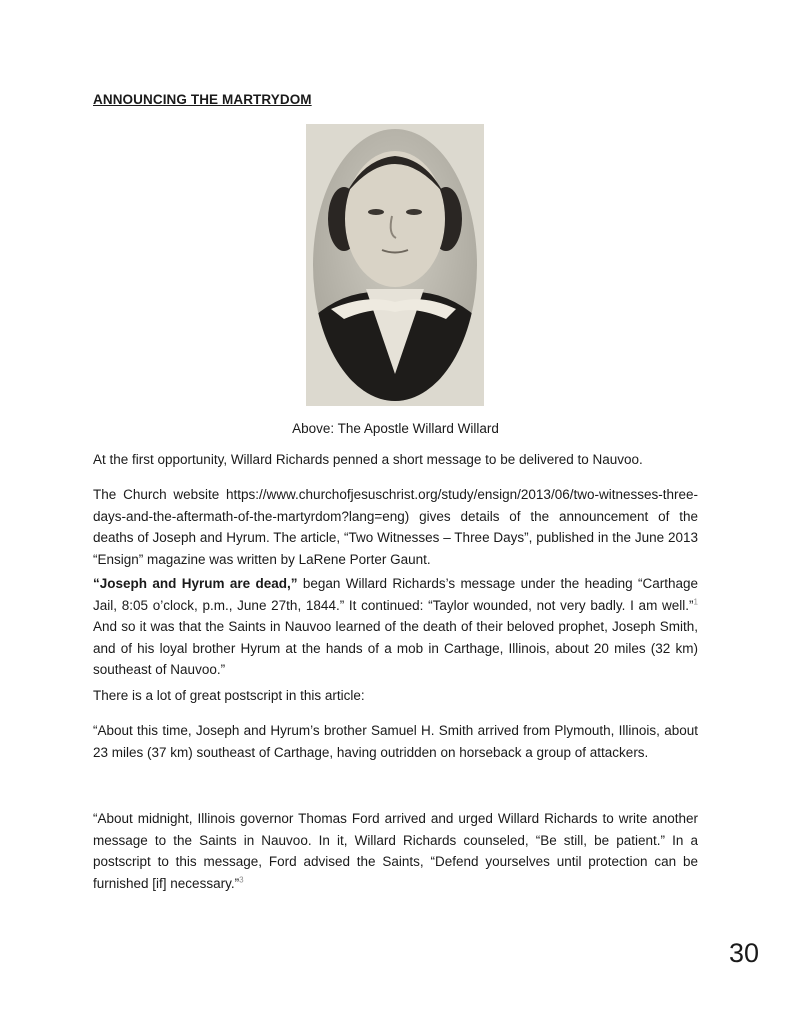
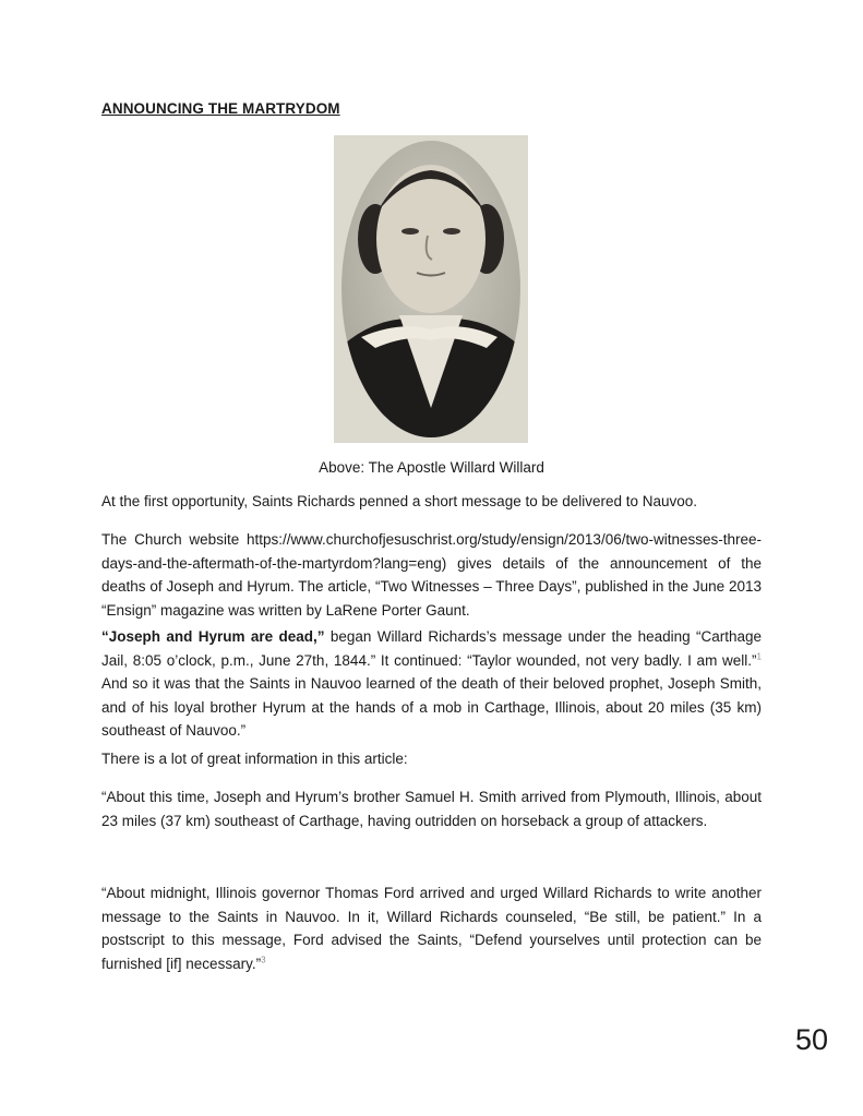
  ANNOUNCING THE MARTRYDOM
  Above: The Apostle Willard Willard
- At the first opportunity, Willard Richards penned a short message to be delivered to Nauvoo.
+ At the first opportunity, Saints Richards penned a short message to be delivered to Nauvoo.
  The Church website https://www.churchofjesuschrist.org/study/ensign/2013/06/two-witnesses-three-days-and-the-aftermath-of-the-martyrdom?lang=eng) gives details of the announcement of the deaths of Joseph and Hyrum. The article, “Two Witnesses – Three Days”, published in the June 2013 “Ensign” magazine was written by LaRene Porter Gaunt.
- “Joseph and Hyrum are dead,” began Willard Richards’s message under the heading “Carthage Jail, 8:05 o’clock, p.m., June 27th, 1844.” It continued: “Taylor wounded, not very badly. I am well.”1 And so it was that the Saints in Nauvoo learned of the death of their beloved prophet, Joseph Smith, and of his loyal brother Hyrum at the hands of a mob in Carthage, Illinois, about 20 miles (32 km) southeast of Nauvoo.”
+ “Joseph and Hyrum are dead,” began Willard Richards’s message under the heading “Carthage Jail, 8:05 o’clock, p.m., June 27th, 1844.” It continued: “Taylor wounded, not very badly. I am well.”1 And so it was that the Saints in Nauvoo learned of the death of their beloved prophet, Joseph Smith, and of his loyal brother Hyrum at the hands of a mob in Carthage, Illinois, about 20 miles (35 km) southeast of Nauvoo.”
- There is a lot of great postscript in this article:
+ There is a lot of great information in this article:
  “About this time, Joseph and Hyrum’s brother Samuel H. Smith arrived from Plymouth, Illinois, about 23 miles (37 km) southeast of Carthage, having outridden on horseback a group of attackers.
  “About midnight, Illinois governor Thomas Ford arrived and urged Willard Richards to write another message to the Saints in Nauvoo. In it, Willard Richards counseled, “Be still, be patient.” In a postscript to this message, Ford advised the Saints, “Defend yourselves until protection can be furnished [if] necessary.”3
- 30
+ 50
